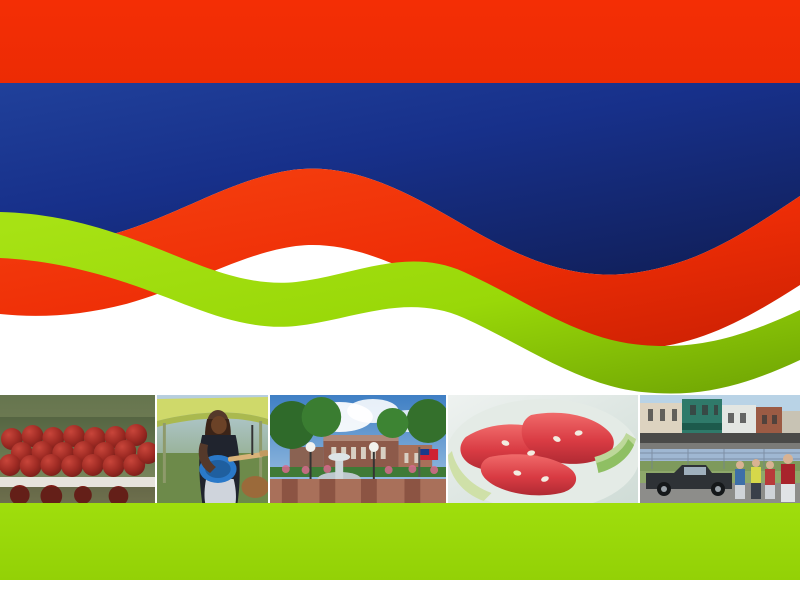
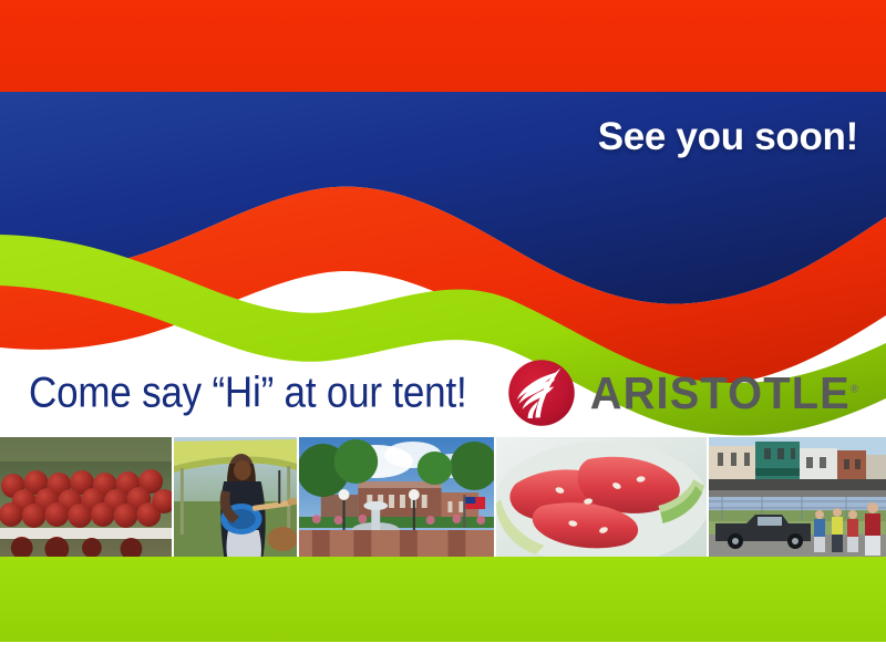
+ See you soon!
+ Come say “Hi” at our tent!
+ ARISTOTLE®
